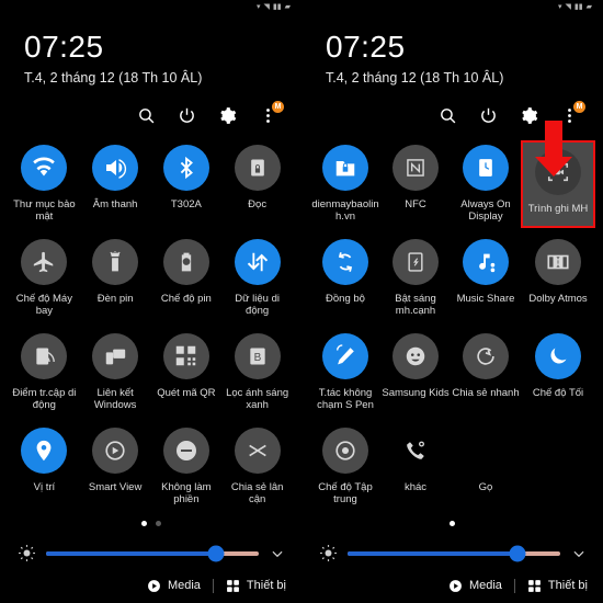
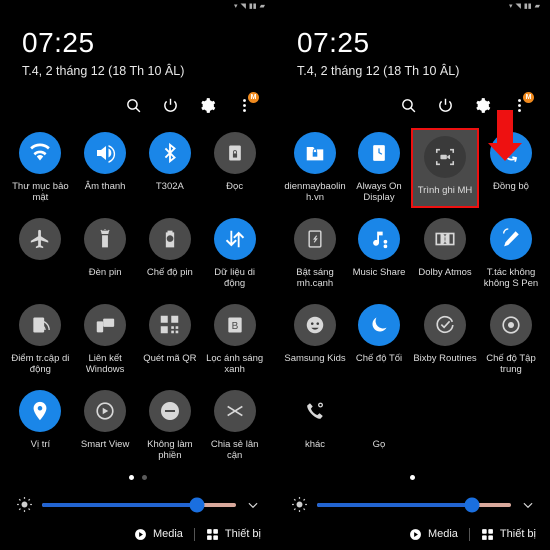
  07:25
  T.4, 2 tháng 12 (18 Th 10 ÂL)
  Thư mục bảo mật
  Âm thanh
  T302A
  Đọc
- Chế độ Máy bay
  Đèn pin
  Chế độ pin
  Dữ liệu di động
  Điểm tr.cập di động
  Liên kết Windows
  Quét mã QR
  B
  Lọc ánh sáng xanh
  Vị trí
  Smart View
  Không làm phiền
  Chia sẻ lân cận
  Media
  Thiết bị
  07:25
  T.4, 2 tháng 12 (18 Th 10 ÂL)
  dienmaybaolinh.vn
- NFC
  Always On Display
  Trình ghi MH
  Đồng bộ
  Bật sáng mh.cạnh
  Music Share
  Dolby Atmos
- T.tác không chạm S Pen
+ T.tác không không S Pen
  Samsung Kids
- Chia sẻ nhanh
  Chế độ Tối
+ Bixby Routines
  Chế độ Tập trung
  khác
  Gọ
  Media
  Thiết bị
